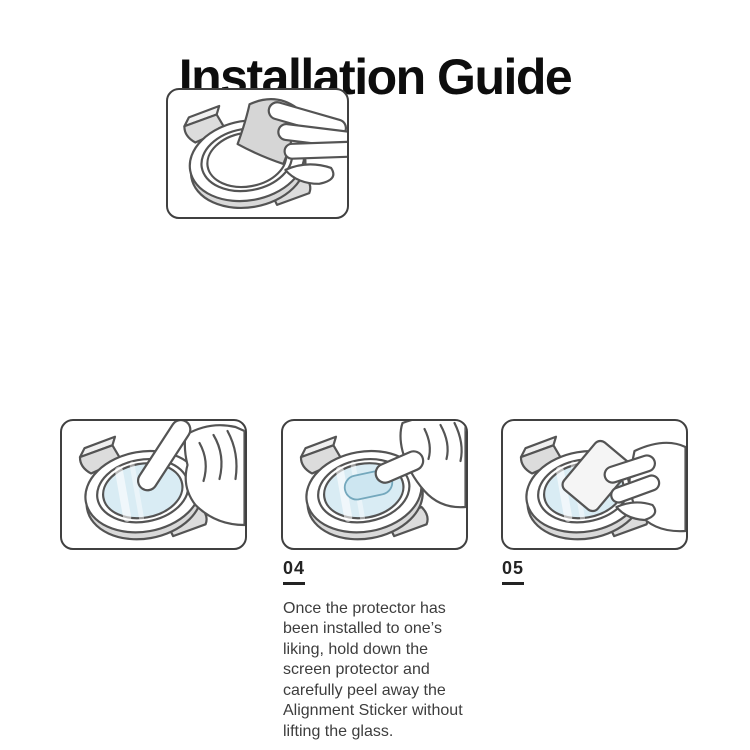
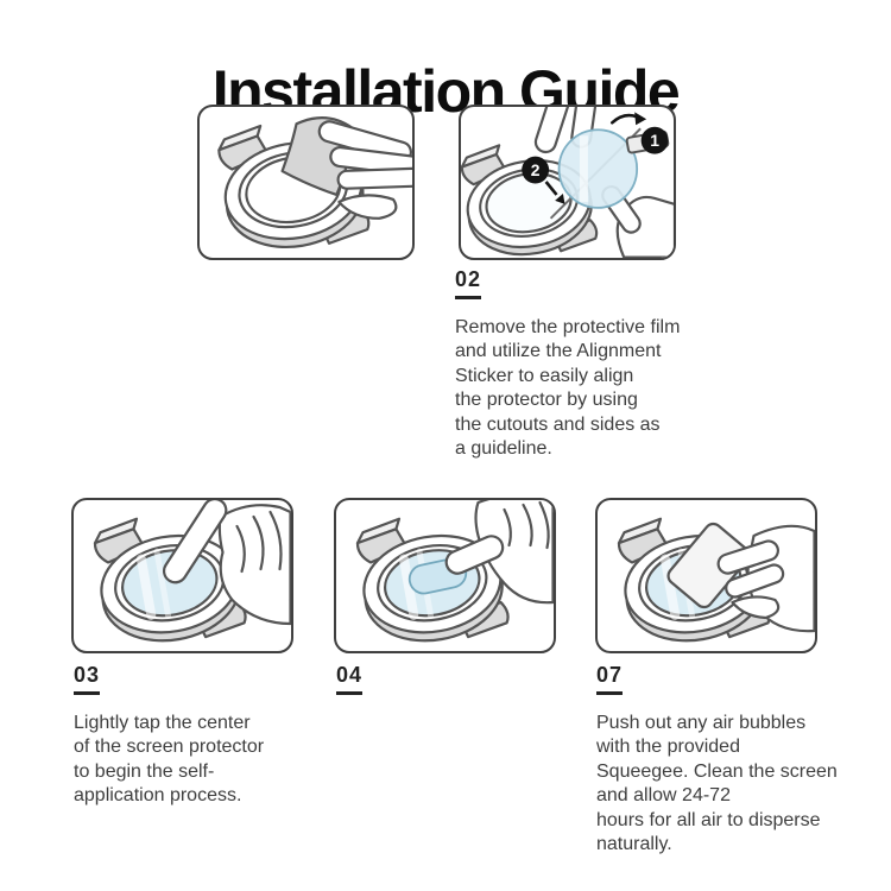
  Installation Guide
+ 1
+ 2
+ 02
+ Remove the protective film
+ and utilize the Alignment
+ Sticker to easily align
+ the protector by using
+ the cutouts and sides as
+ a guideline.
+ 03
+ Lightly tap the center
+ of the screen protector
+ to begin the self-
+ application process.
  04
- Once the protector has
- been installed to one’s
- liking, hold down the
- screen protector and
- carefully peel away the
- Alignment Sticker without
- lifting the glass.
- 05
+ 07
+ Push out any air bubbles
+ with the provided
+ Squeegee. Clean the screen
+ and allow 24-72
+ hours for all air to disperse
+ naturally.
